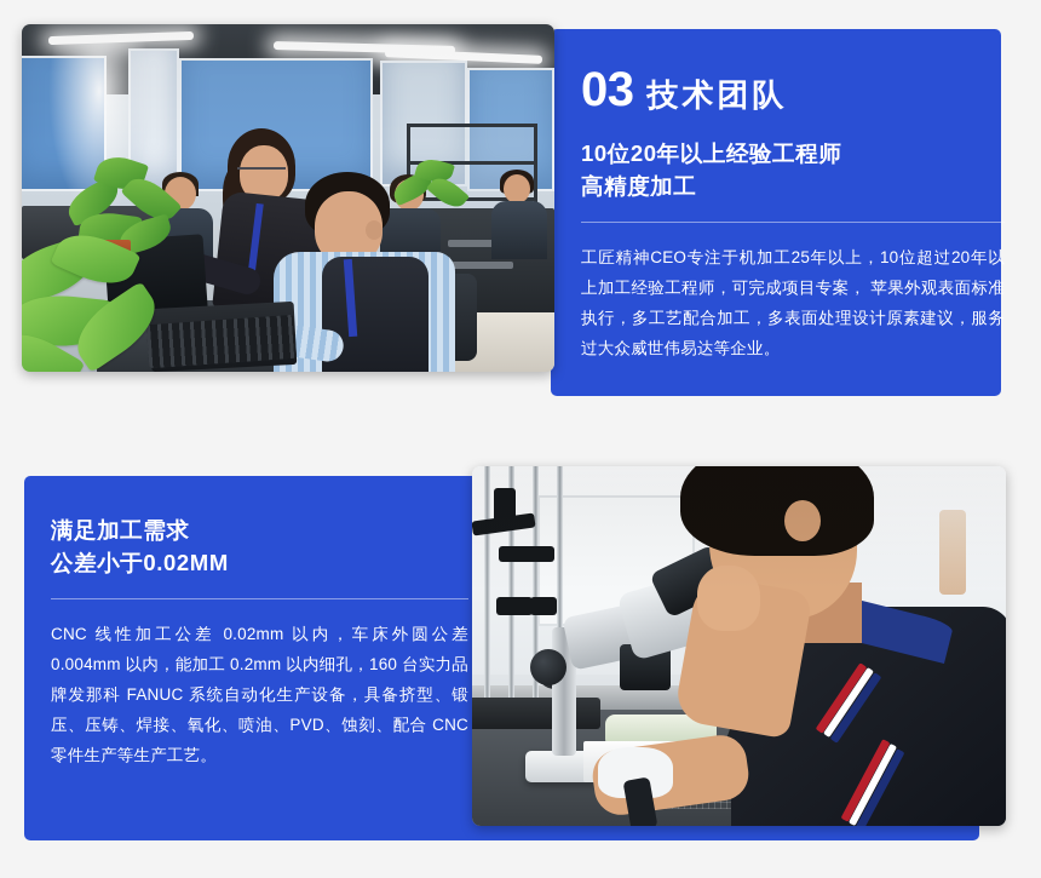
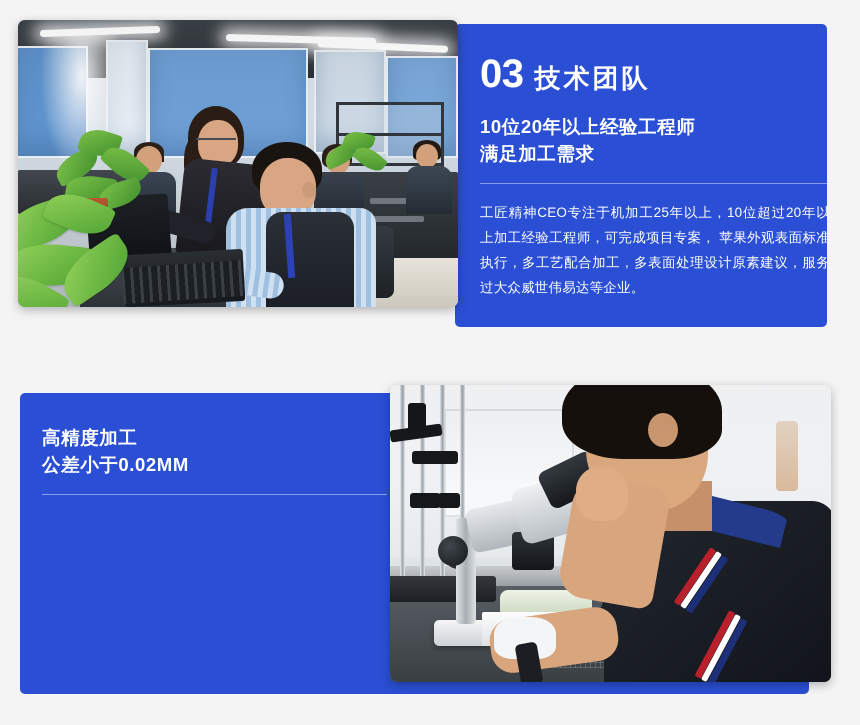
  03
  技术团队
  10位20年以上经验工程师
- 高精度加工
+ 满足加工需求
  工匠精神CEO专注于机加工25年以上，10位超过20年以上加工经验工程师，可完成项目专案， 苹果外观表面标准执行，多工艺配合加工，多表面处理设计原素建议，服务过大众威世伟易达等企业。
- 满足加工需求
+ 高精度加工
  公差小于0.02MM
- CNC 线性加工公差 0.02mm 以内，车床外圆公差0.004mm 以内，能加工 0.2mm 以内细孔，160 台实力品牌发那科 FANUC 系统自动化生产设备，具备挤型、锻压、压铸、焊接、氧化、喷油、PVD、蚀刻、配合 CNC 零件生产等生产工艺。
